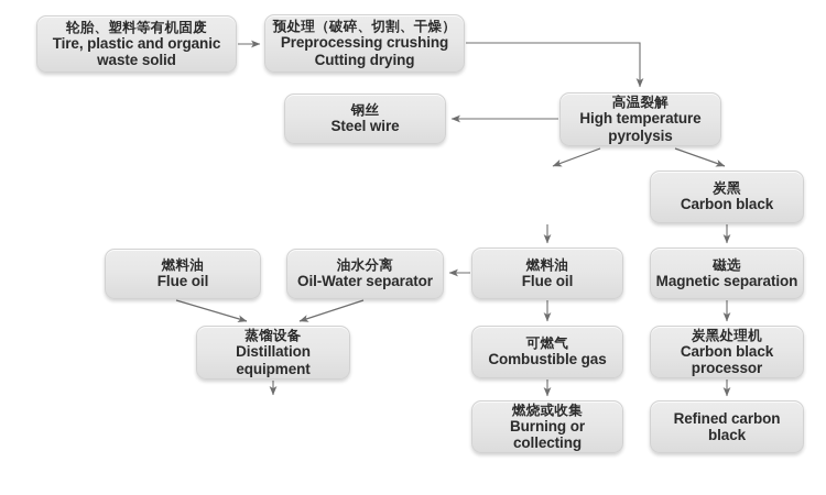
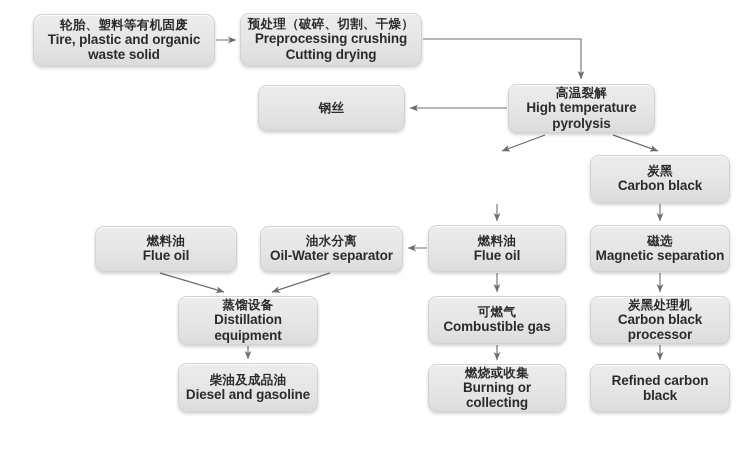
  轮胎、塑料等有机固废
  Tire, plastic and organic waste solid
  预处理（破碎、切割、干燥）
  Preprocessing crushing Cutting drying
  钢丝
- Steel wire
  高温裂解
  High temperature pyrolysis
  炭黑
  Carbon black
  燃料油
  Flue oil
  油水分离
  Oil-Water separator
  燃料油
  Flue oil
  磁选
  Magnetic separation
  蒸馏设备
  Distillation equipment
  可燃气
  Combustible gas
  炭黑处理机
  Carbon black processor
+ 柴油及成品油
+ Diesel and gasoline
  燃烧或收集
  Burning or collecting
  Refined carbon black
